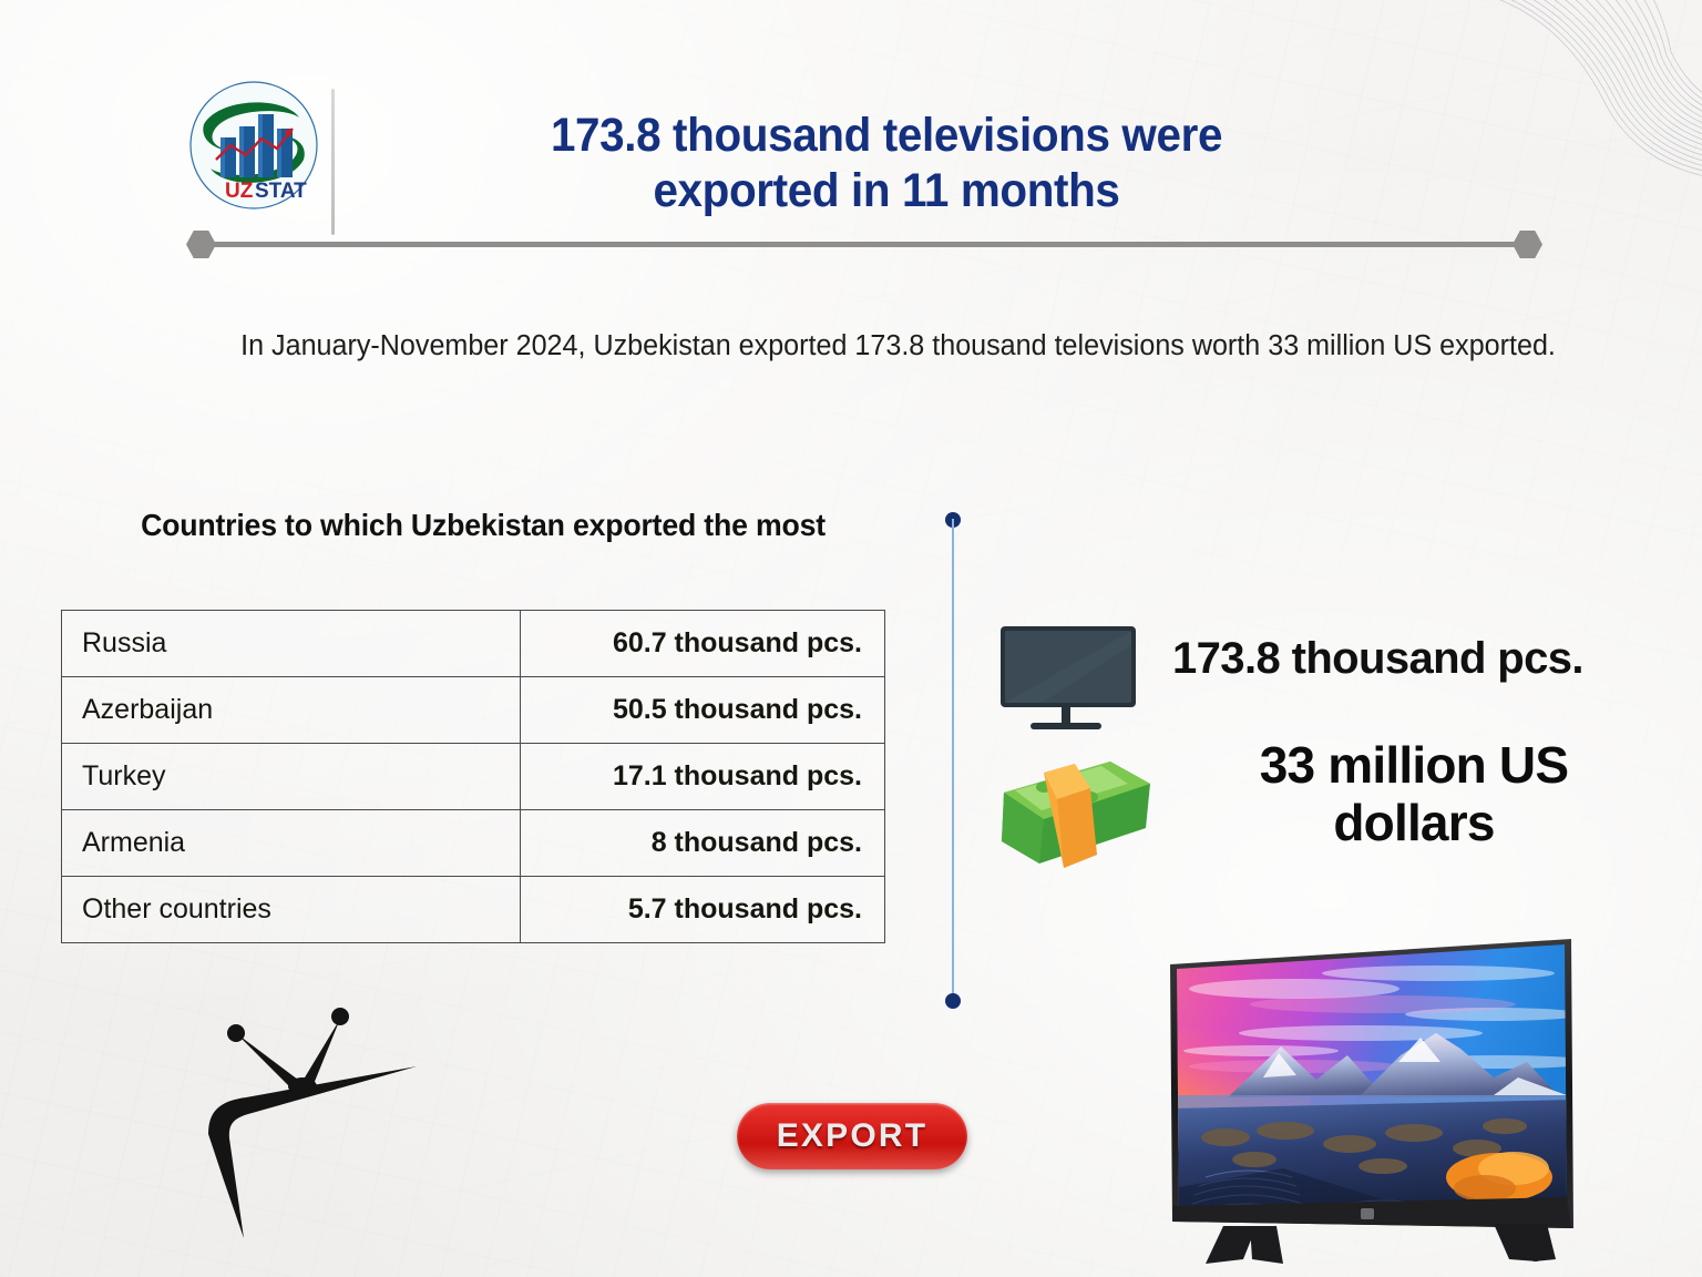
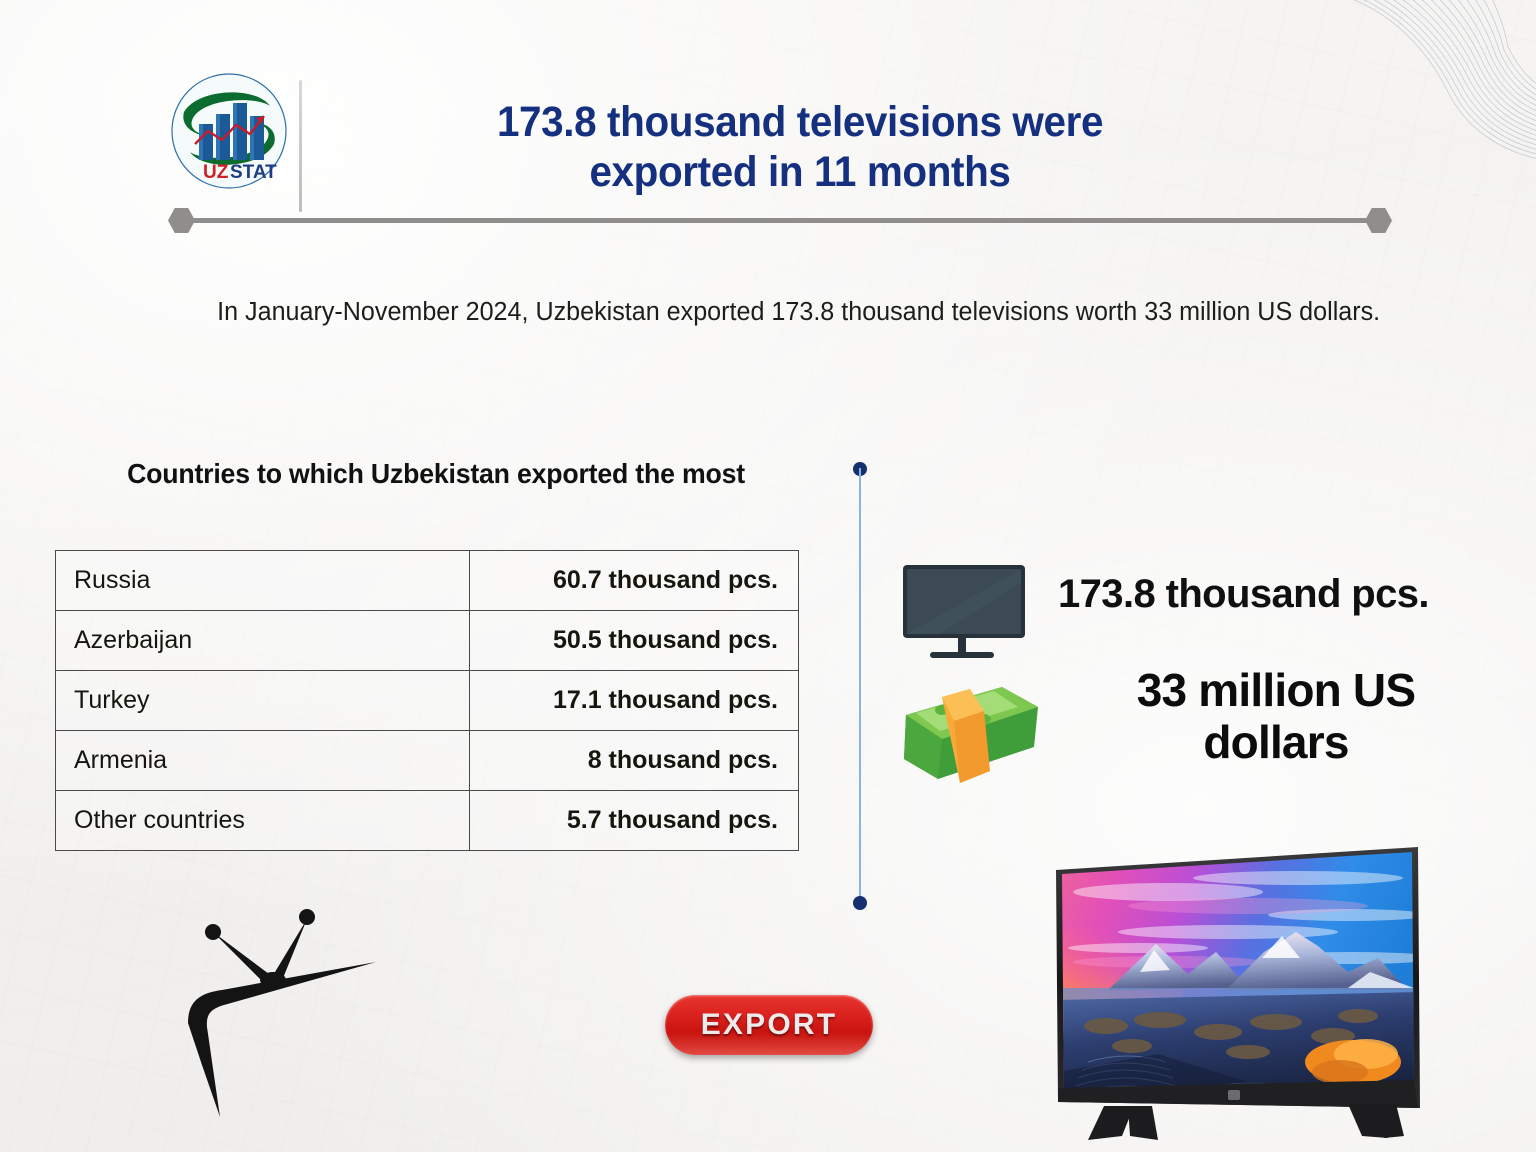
  UZ
  STAT
  173.8 thousand televisions were
  exported in 11 months
- In January-November 2024, Uzbekistan exported 173.8 thousand televisions worth 33 million US exported.
+ In January-November 2024, Uzbekistan exported 173.8 thousand televisions worth 33 million US dollars.
  Countries to which Uzbekistan exported the most
  Russia	60.7 thousand pcs.
  Azerbaijan	50.5 thousand pcs.
  Turkey	17.1 thousand pcs.
  Armenia	8 thousand pcs.
  Other countries	5.7 thousand pcs.
  173.8 thousand pcs.
  33 million US
  dollars
  EXPORT
